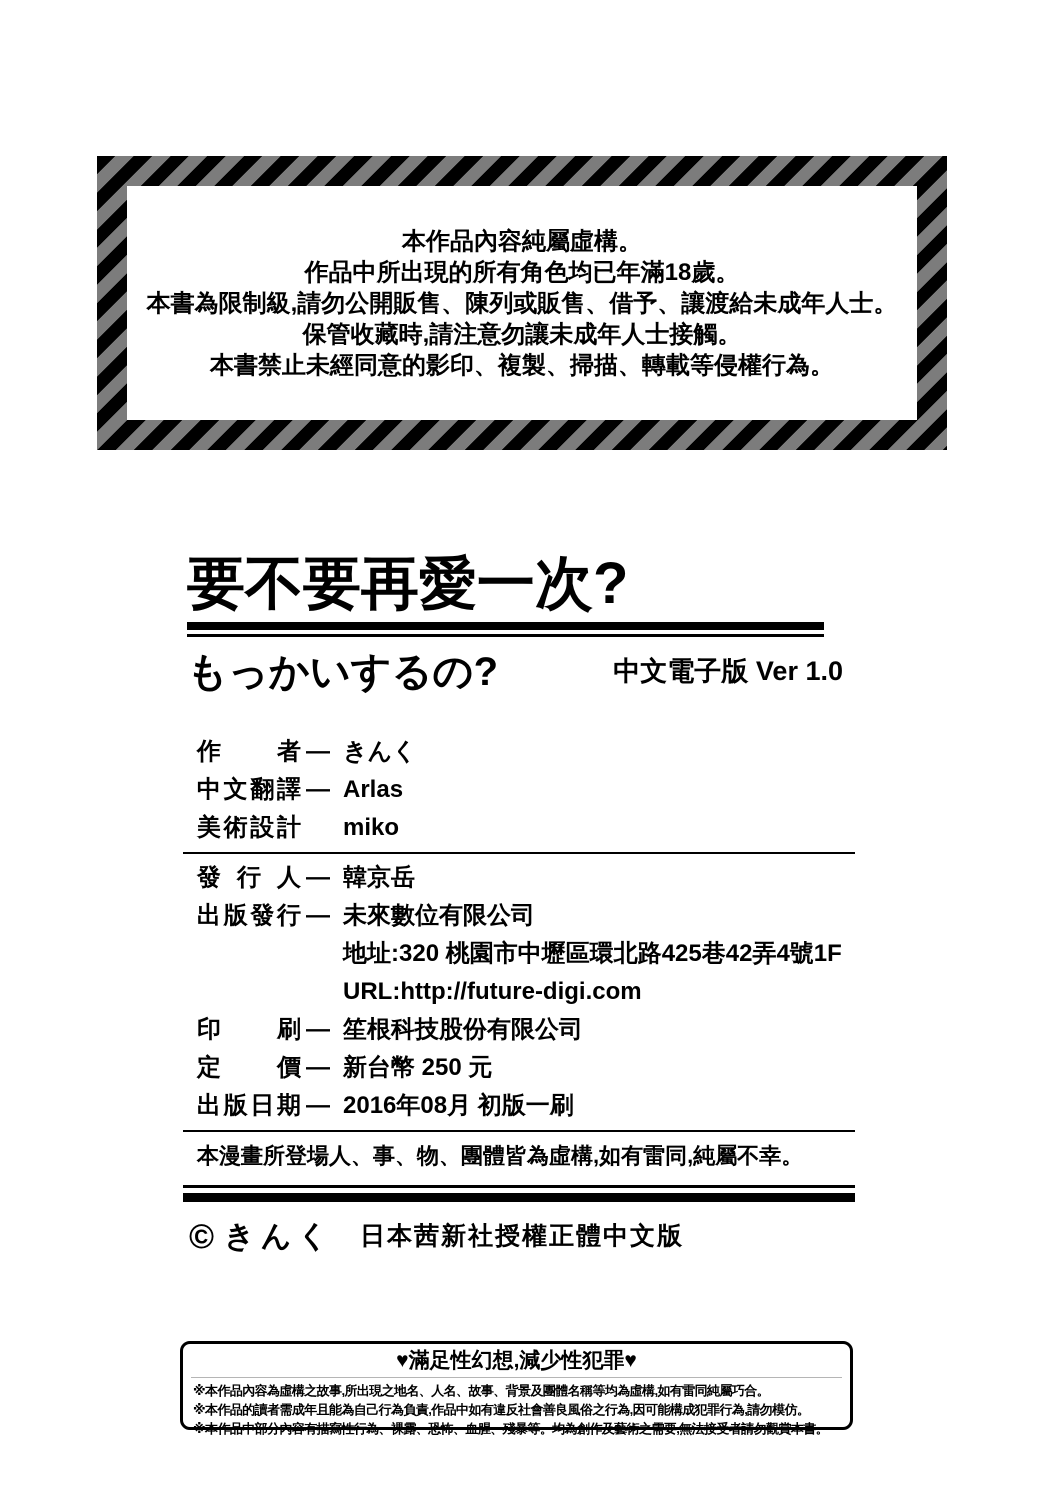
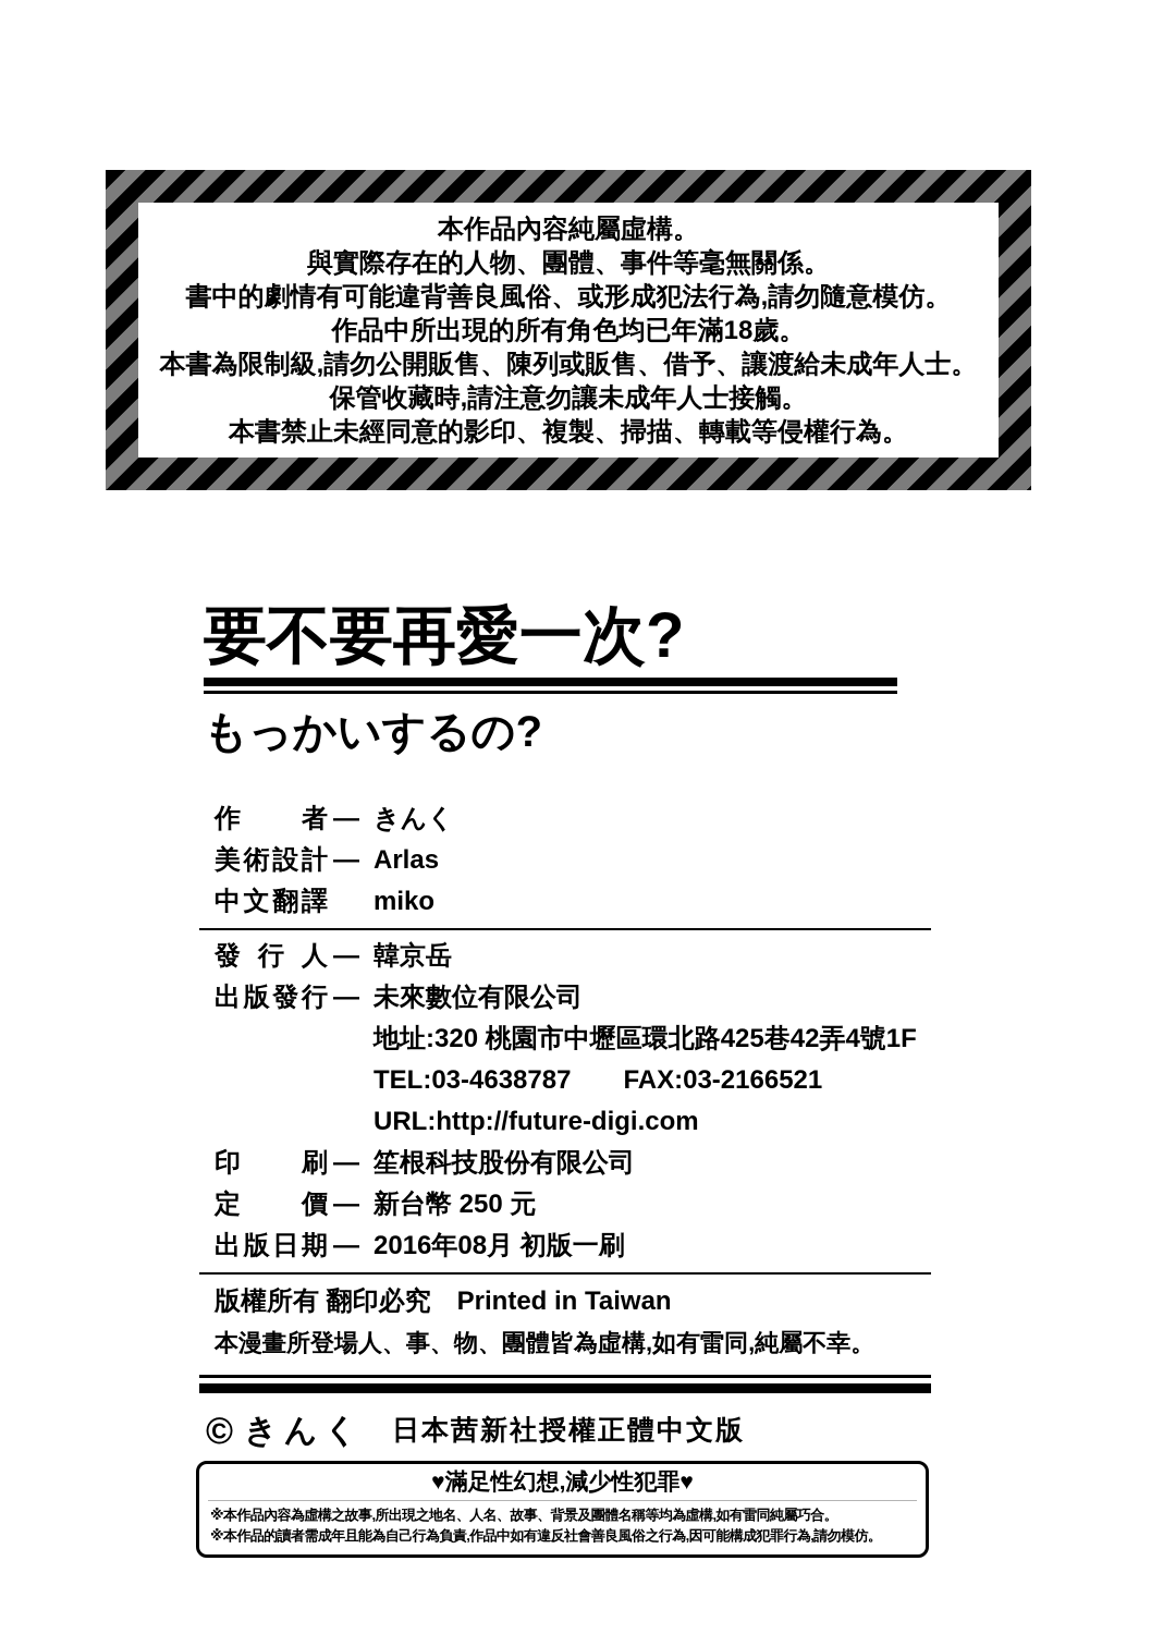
  本作品內容純屬虛構。
+ 與實際存在的人物、團體、事件等毫無關係。
+ 書中的劇情有可能違背善良風俗、或形成犯法行為,請勿隨意模仿。
  作品中所出現的所有角色均已年滿18歲。
  本書為限制級,請勿公開販售、陳列或販售、借予、讓渡給未成年人士。
  保管收藏時,請注意勿讓未成年人士接觸。
  本書禁止未經同意的影印、複製、掃描、轉載等侵權行為。
  要不要再愛一次?
  もっかいするの?
- 中文電子版 Ver 1.0
  作者
  —
  きんく
- 中文翻譯
+ 美術設計
  —
  Arlas
- 美術設計
+ 中文翻譯
  miko
  發行人
  —
  韓京岳
  出版發行
  —
  未來數位有限公司
  地址:320 桃園市中壢區環北路425巷42弄4號1F
+ TEL:03-4638787 FAX:03-2166521
  URL:http://future-digi.com
  印刷
  —
  笙根科技股份有限公司
  定價
  —
  新台幣 250 元
  出版日期
  —
  2016年08月 初版一刷
+ 版權所有 翻印必究 Printed in Taiwan
  本漫畫所登場人、事、物、團體皆為虛構,如有雷同,純屬不幸。
  ©
  きんく
  日本茜新社授權正體中文版
  ♥滿足性幻想,減少性犯罪♥
  ※本作品內容為虛構之故事,所出現之地名、人名、故事、背景及團體名稱等均為虛構,如有雷同純屬巧合。
  ※本作品的讀者需成年且能為自己行為負責,作品中如有違反社會善良風俗之行為,因可能構成犯罪行為,請勿模仿。
- ※本作品中部分內容有描寫性行為、裸露、恐怖、血腥、殘暴等。均為創作及藝術之需要,無法接受者請勿觀賞本書。
